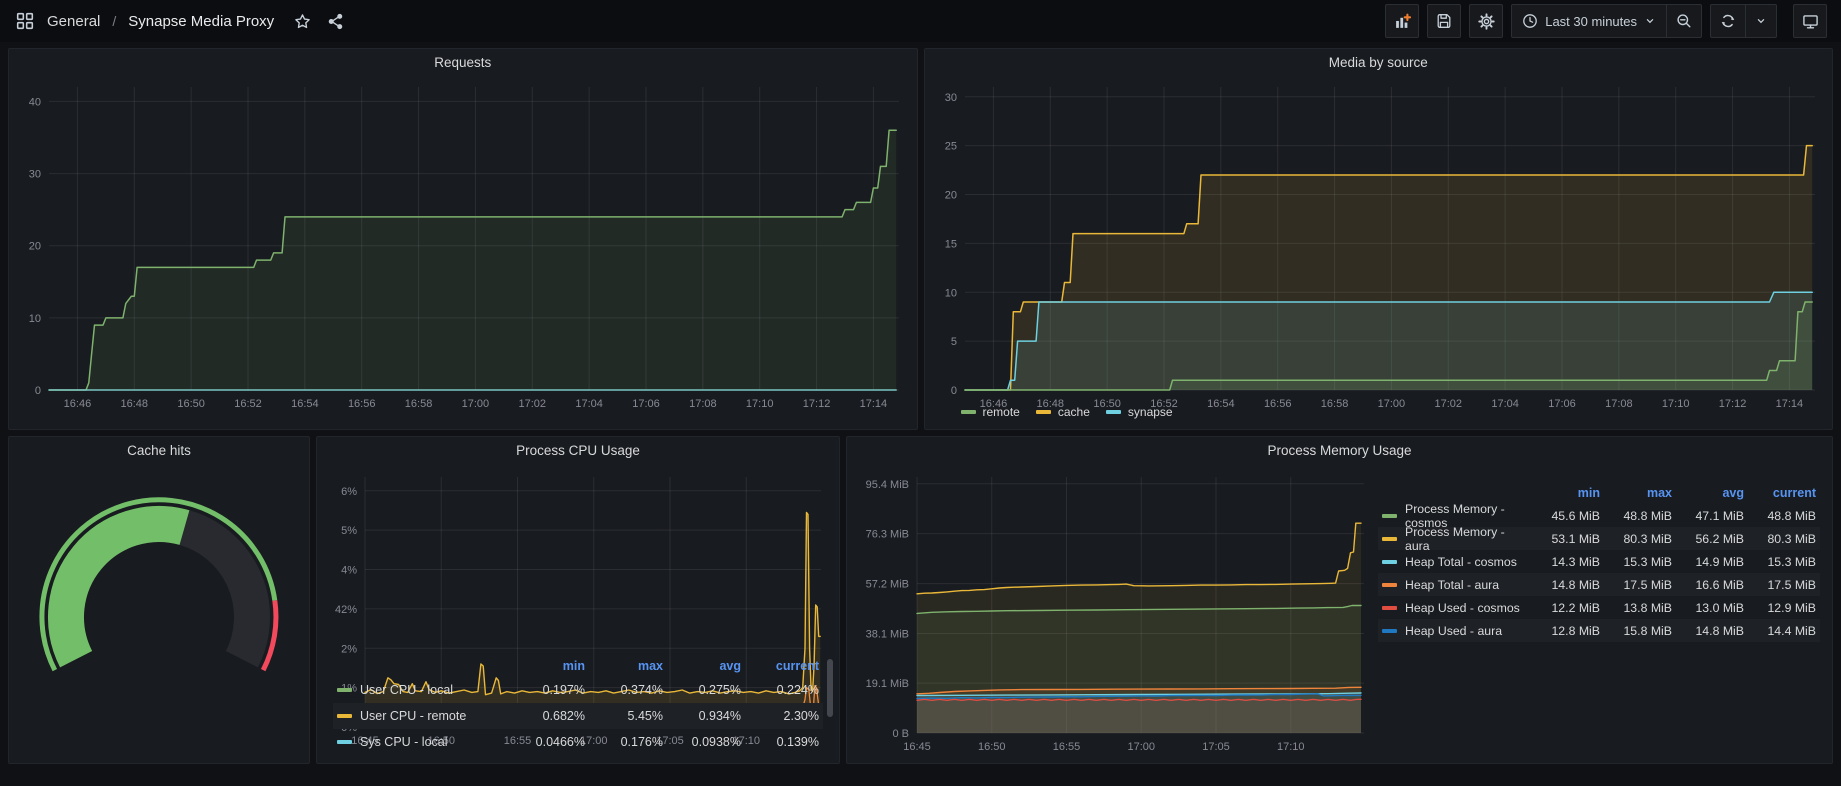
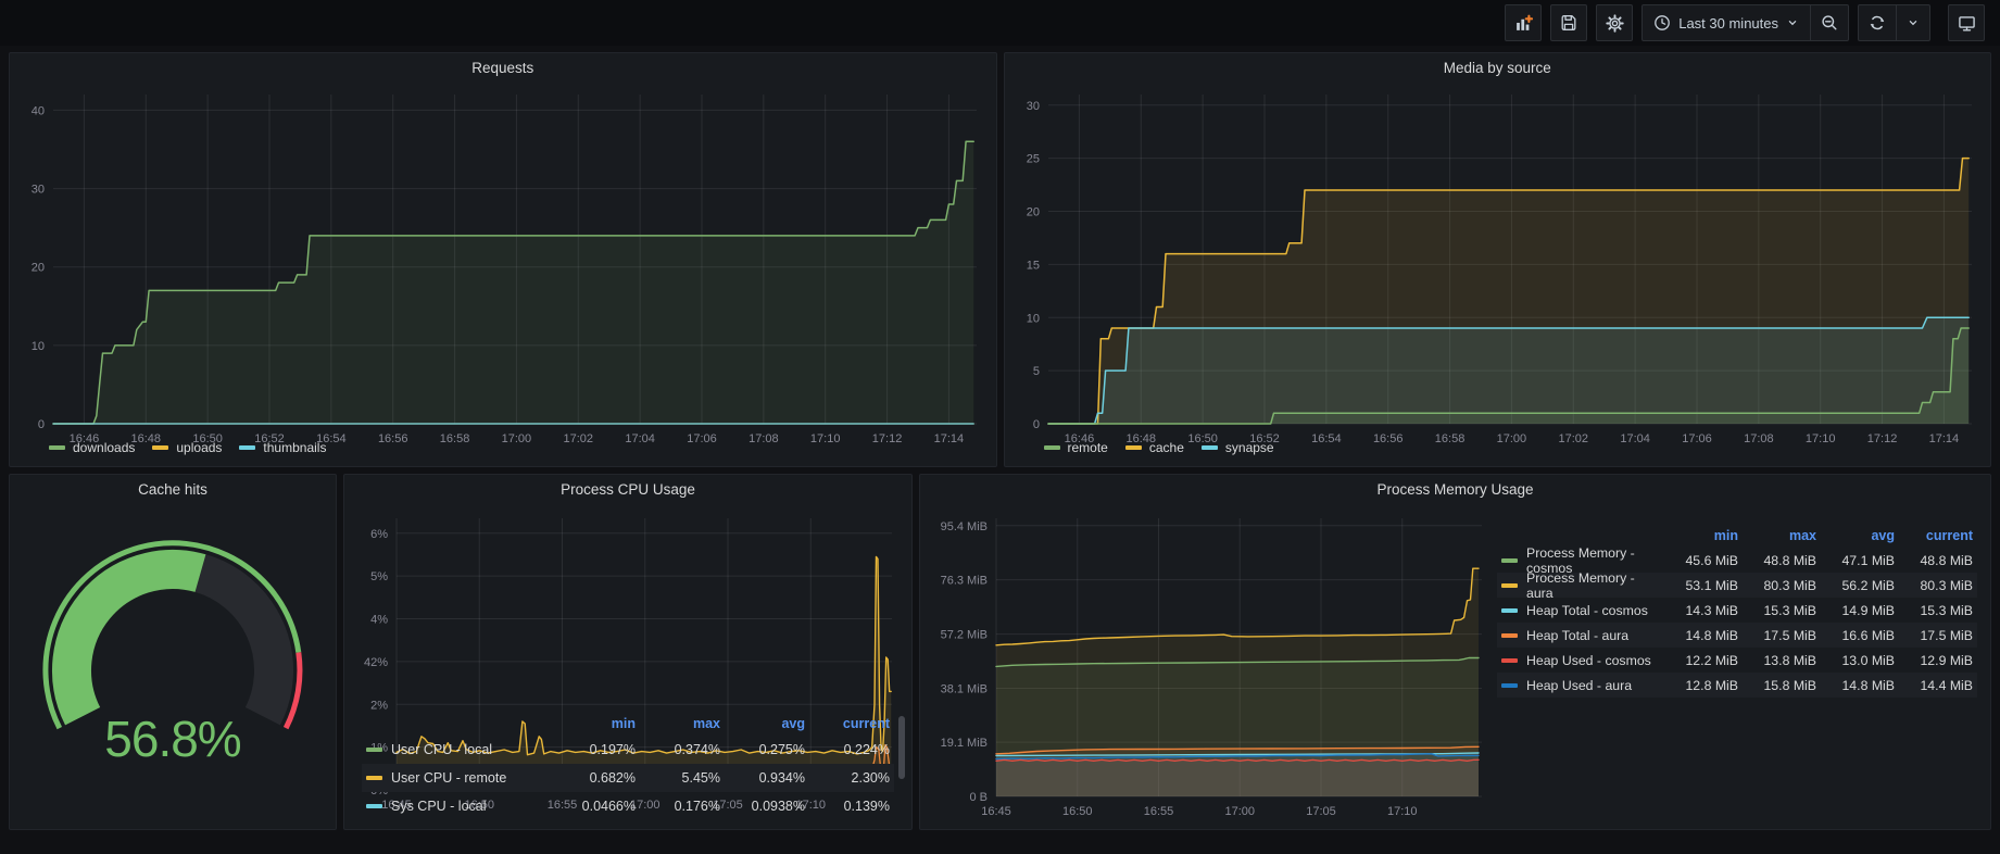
- General
- /
- Synapse Media Proxy
  Last 30 minutes
  Requests
  16:46
  16:48
  16:50
  16:52
  16:54
  16:56
  16:58
  17:00
  17:02
  17:04
  17:06
  17:08
  17:10
  17:12
  17:14
  0
  10
  20
  30
  40
+ downloads
+ uploads
+ thumbnails
  Media by source
  16:46
  16:48
  16:50
  16:52
  16:54
  16:56
  16:58
  17:00
  17:02
  17:04
  17:06
  17:08
  17:10
  17:12
  17:14
  0
  5
  10
  15
  20
  25
  30
  remote
  cache
  synapse
  Cache hits
+ 56.8%
  Process CPU Usage
  16:45
  16:50
  16:55
  17:00
  17:05
  17:10
  2%
  42%
  4%
  5%
  6%
  min
  max
  avg
  current
  User CPU - local
  0.197%
  0.374%
  0.275%
  0.224%
  User CPU - remote
  0.682%
  5.45%
  0.934%
  2.30%
  Sys CPU - local
  0.0466%
  0.176%
  0.0938%
  0.139%
  Process Memory Usage
  16:45
  16:50
  16:55
  17:00
  17:05
  17:10
  0 B
  19.1 MiB
  38.1 MiB
  57.2 MiB
  76.3 MiB
  95.4 MiB
  min
  max
  avg
  current
  Process Memory - cosmos
  45.6 MiB
  48.8 MiB
  47.1 MiB
  48.8 MiB
  Process Memory - aura
  53.1 MiB
  80.3 MiB
  56.2 MiB
  80.3 MiB
  Heap Total - cosmos
  14.3 MiB
  15.3 MiB
  14.9 MiB
  15.3 MiB
  Heap Total - aura
  14.8 MiB
  17.5 MiB
  16.6 MiB
  17.5 MiB
  Heap Used - cosmos
  12.2 MiB
  13.8 MiB
  13.0 MiB
  12.9 MiB
  Heap Used - aura
  12.8 MiB
  15.8 MiB
  14.8 MiB
  14.4 MiB
